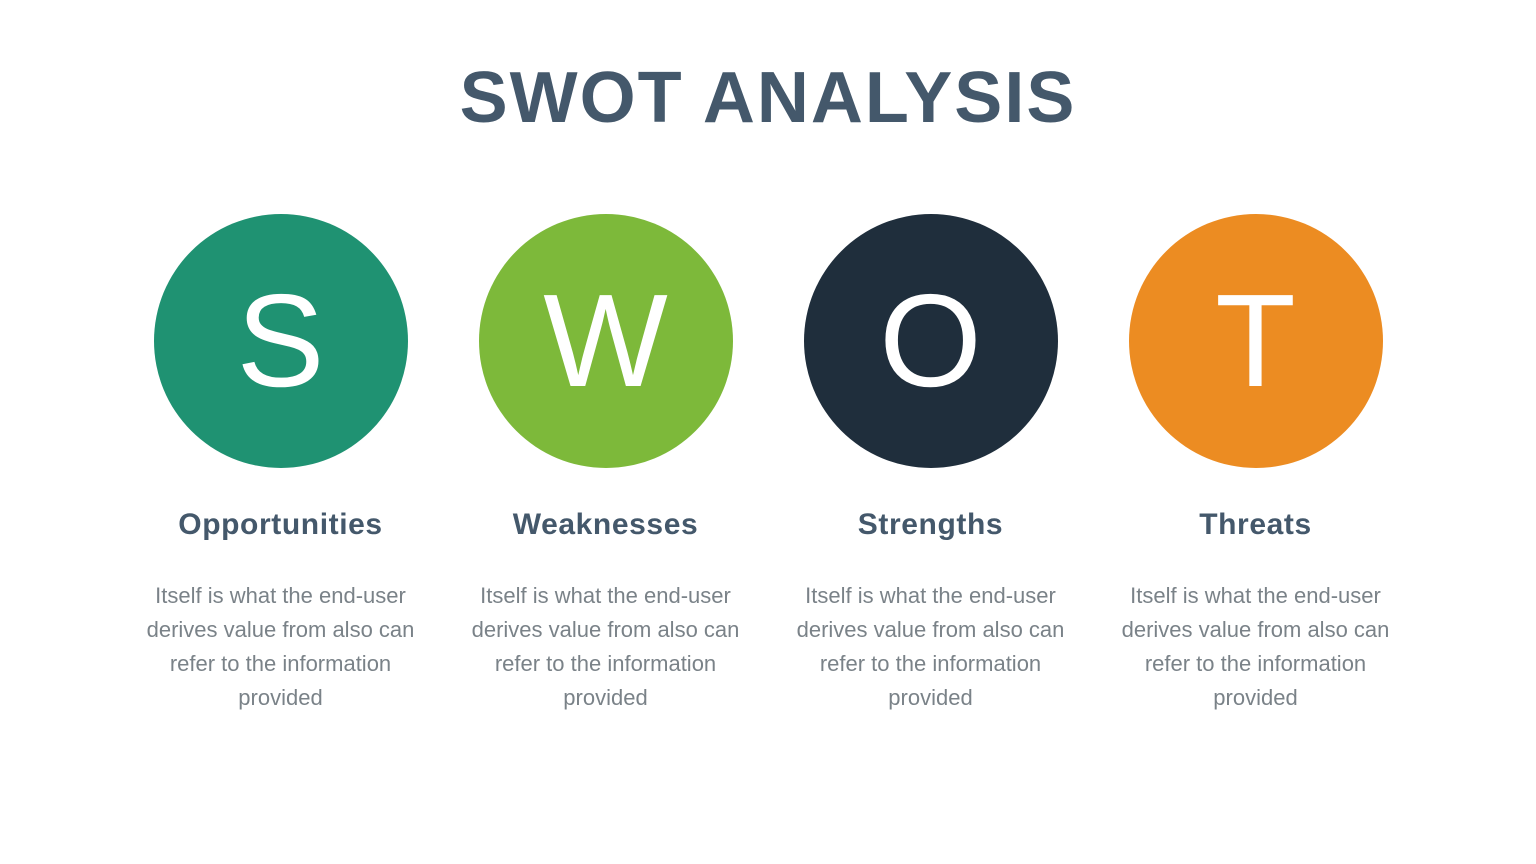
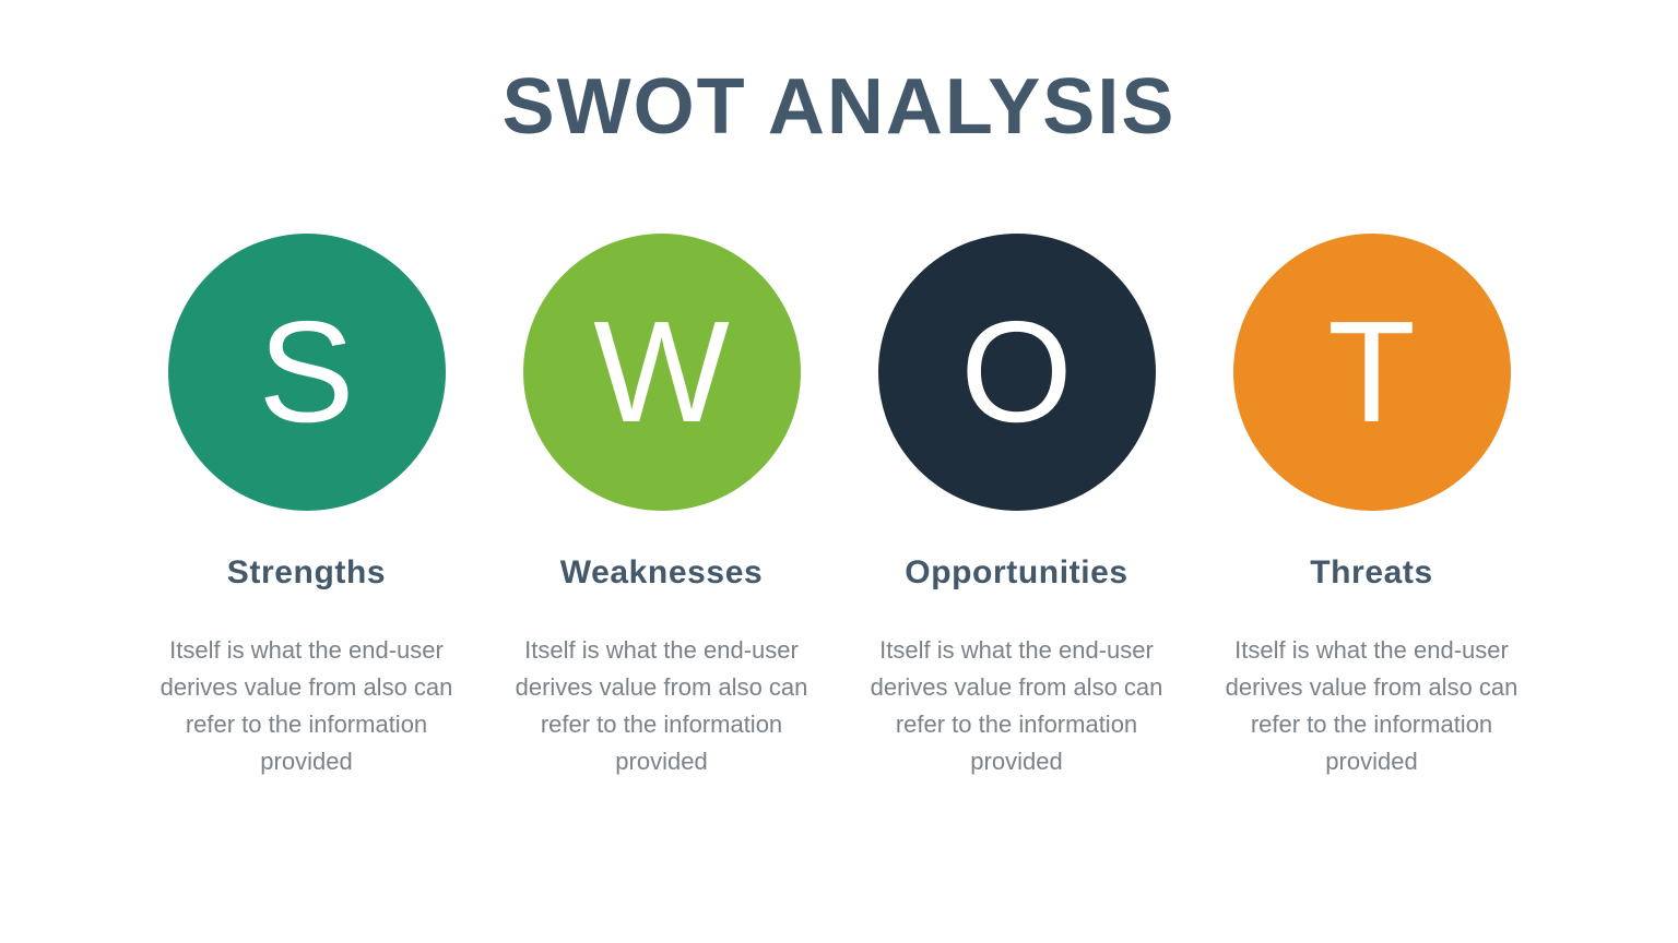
  SWOT ANALYSIS
  S
- Opportunities
+ Strengths
  Itself is what the end-user derives value from also can refer to the information provided
  W
  Weaknesses
  Itself is what the end-user derives value from also can refer to the information provided
  O
- Strengths
+ Opportunities
  Itself is what the end-user derives value from also can refer to the information provided
  T
  Threats
  Itself is what the end-user derives value from also can refer to the information provided
